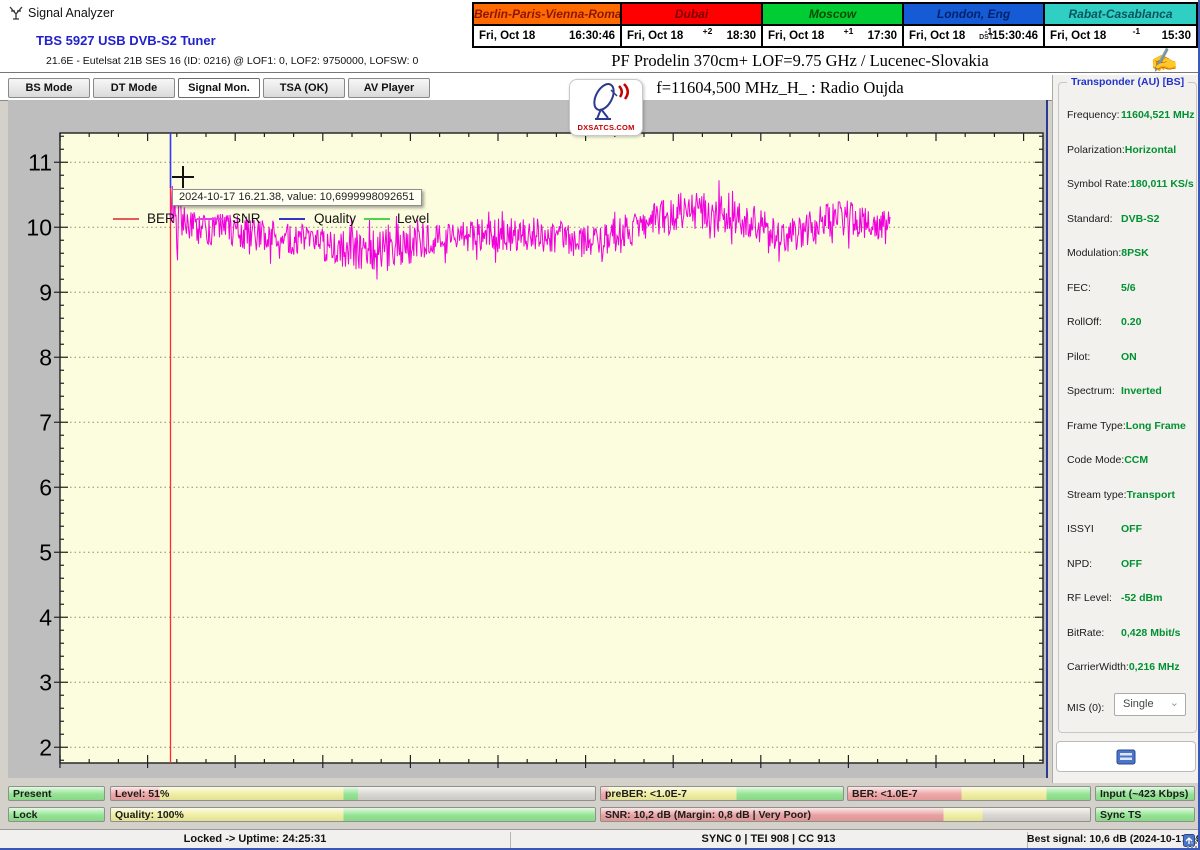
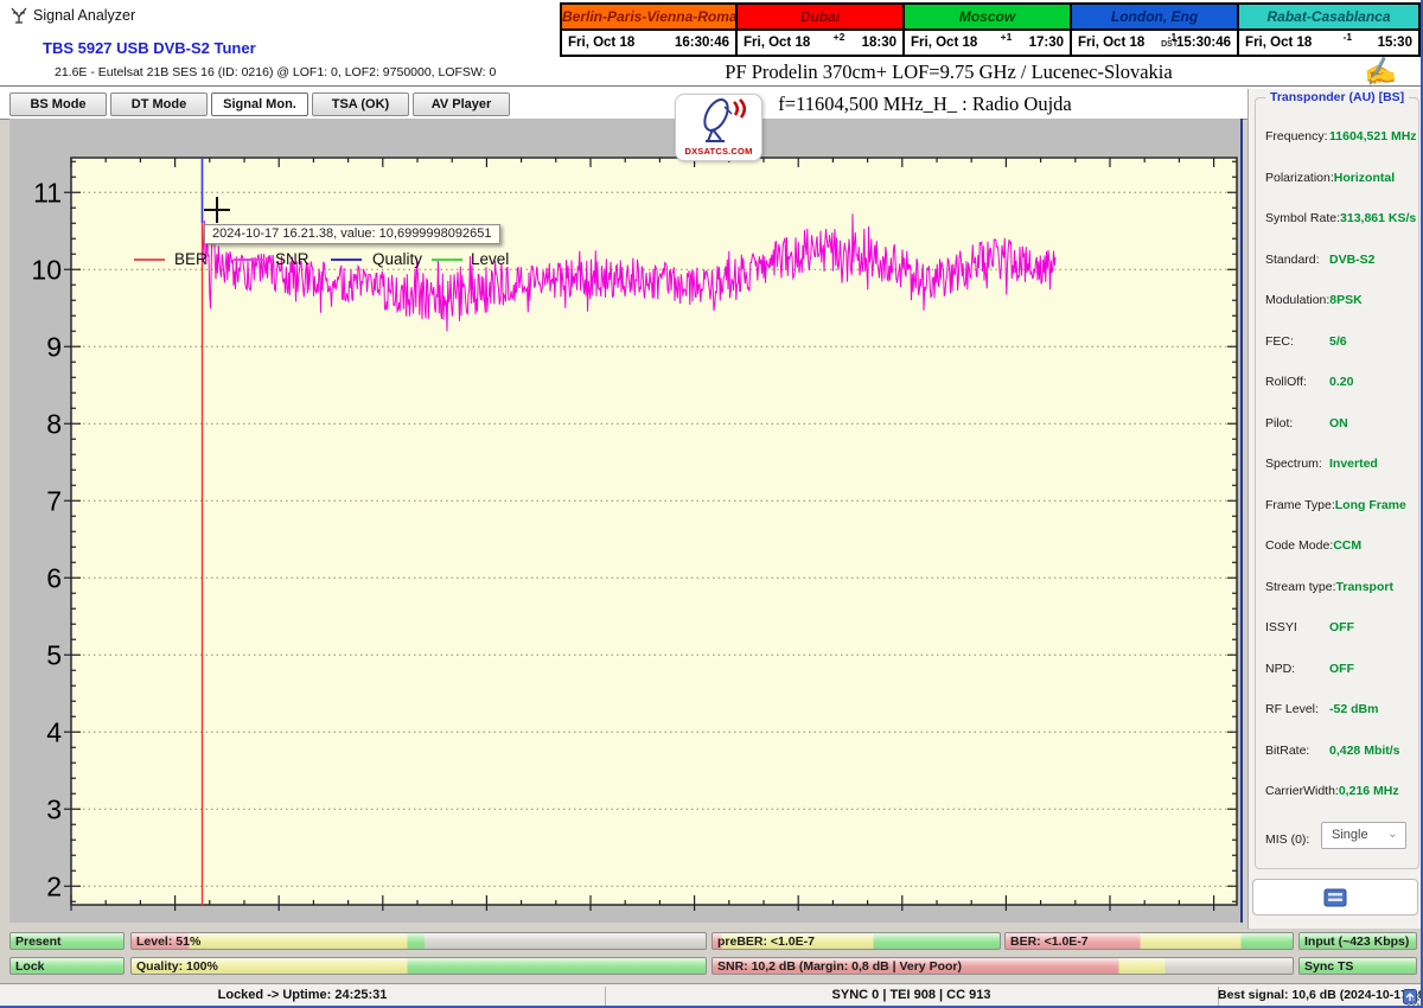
  Signal Analyzer
  TBS 5927 USB DVB-S2 Tuner
  21.6E - Eutelsat 21B SES 16 (ID: 0216) @ LOF1: 0, LOF2: 9750000, LOFSW: 0
  PF Prodelin 370cm+ LOF=9.75 GHz / Lucenec-Slovakia
  f=11604,500 MHz_H_ : Radio Oujda
  Berlin-Paris-Vienna-Roma
  Fri, Oct 18
  16:30:46
  Dubai
  Fri, Oct 18
  +2
  18:30
  Moscow
  Fri, Oct 18
  +1
  17:30
  London, Eng
  Fri, Oct 18
  -1
  15:30:46
  Rabat-Casablanca
  Fri, Oct 18
  -1
  15:30
  BS Mode
  DT Mode
  Signal Mon.
  TSA (OK)
  AV Player
  DXSATCS.COM
  BER
  SNR
  Quality
  Level
  2
  3
  4
  5
  6
  7
  8
  9
  10
  11
  2024-10-17 16.21.38, value: 10,6999998092651
  Transponder (AU) [BS]
  Frequency: 11604,521 MHz
  Polarization:Horizontal
- Symbol Rate:180,011 KS/s
+ Symbol Rate:313,861 KS/s
  Standard: DVB-S2
  Modulation:8PSK
  FEC: 5/6
  RollOff: 0.20
  Pilot: ON
  Spectrum: Inverted
  Frame Type:Long Frame
  Code Mode:CCM
  Stream type:Transport
  ISSYI OFF
  NPD: OFF
  RF Level: -52 dBm
  BitRate: 0,428 Mbit/s
  CarrierWidth:0,216 MHz
  MIS (0):
  Single
  ⌄
  Present
  Level: 51%
  preBER: <1.0E-7
  BER: <1.0E-7
  Input (~423 Kbps)
  Lock
  Quality: 100%
  SNR: 10,2 dB (Margin: 0,8 dB | Very Poor)
  Sync TS
  Locked -> Uptime: 24:25:31
  SYNC 0 | TEI 908 | CC 913
  Best signal: 10,6 dB (2024-10-1
